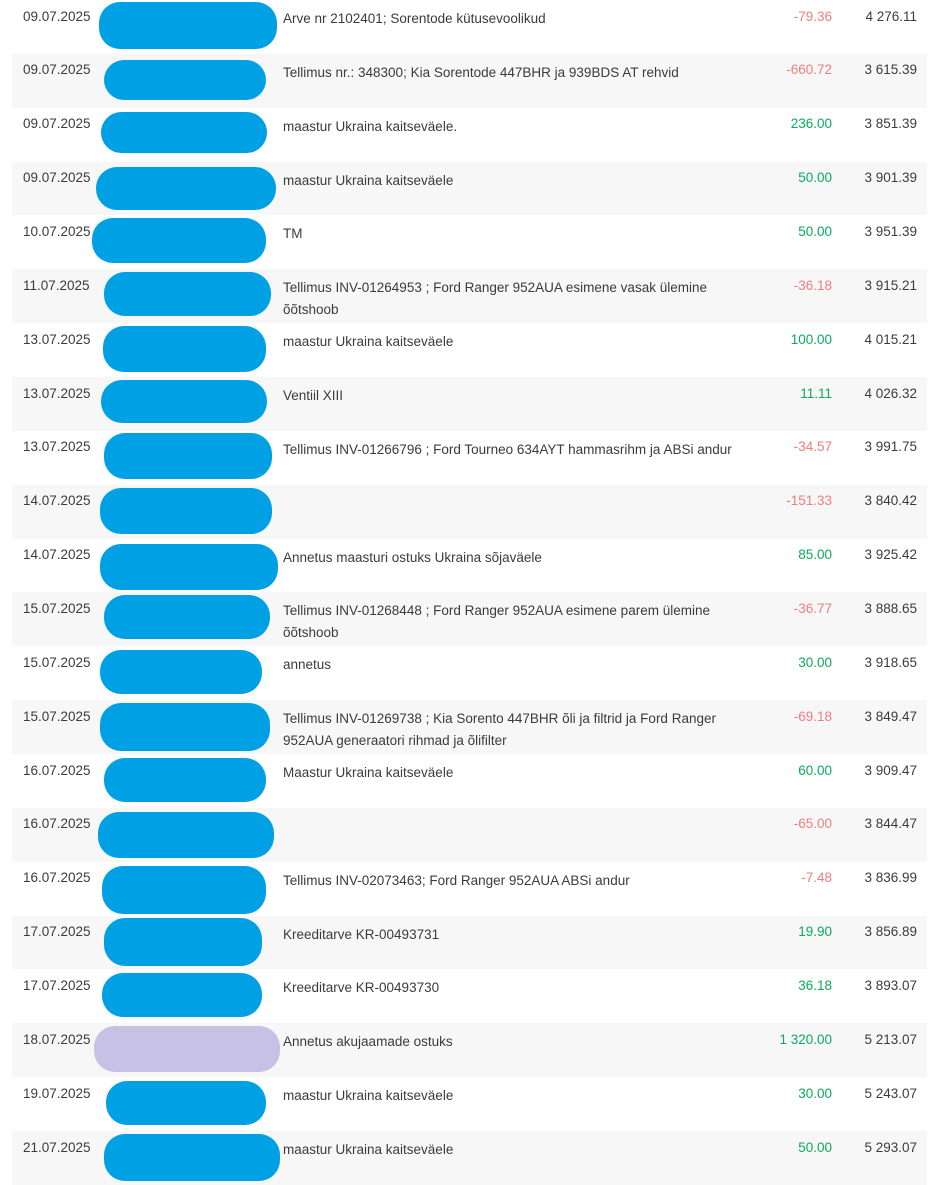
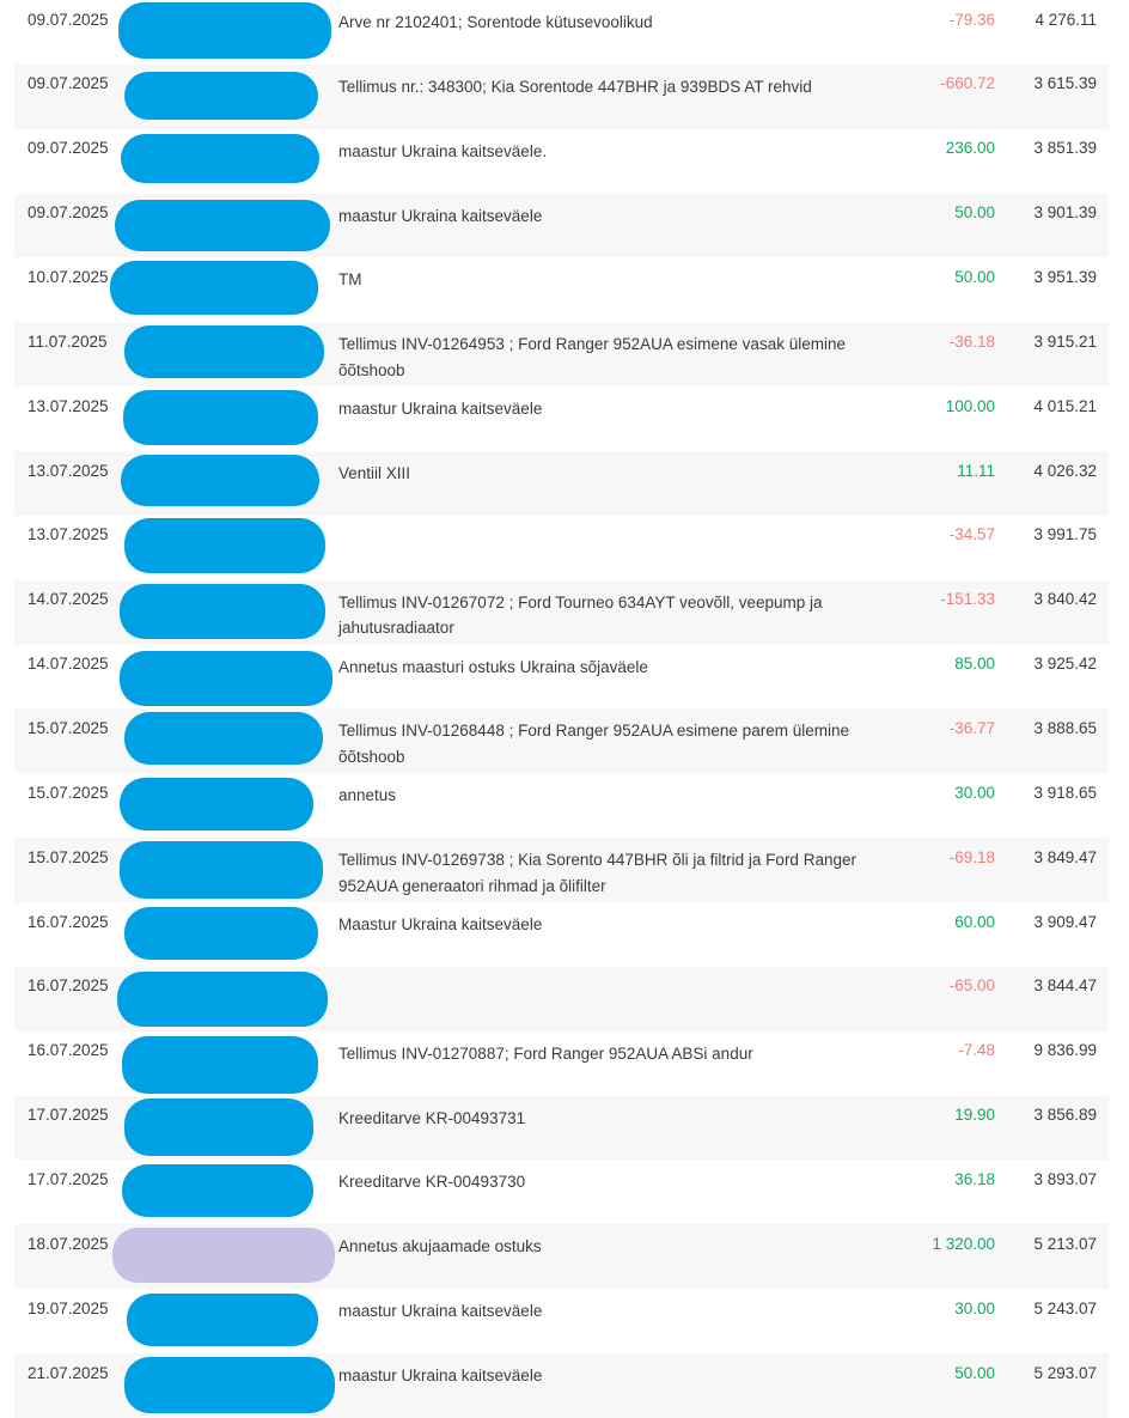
  09.07.2025
  Arve nr 2102401; Sorentode kütusevoolikud
  -79.36
  4 276.11
  09.07.2025
  Tellimus nr.: 348300; Kia Sorentode 447BHR ja 939BDS AT rehvid
  -660.72
  3 615.39
  09.07.2025
  maastur Ukraina kaitseväele.
  236.00
  3 851.39
  09.07.2025
  maastur Ukraina kaitseväele
  50.00
  3 901.39
  10.07.2025
  TM
  50.00
  3 951.39
  11.07.2025
  Tellimus INV-01264953 ; Ford Ranger 952AUA esimene vasak ülemine õõtshoob
  -36.18
  3 915.21
  13.07.2025
  maastur Ukraina kaitseväele
  100.00
  4 015.21
  13.07.2025
  Ventiil XIII
  11.11
  4 026.32
  13.07.2025
- Tellimus INV-01266796 ; Ford Tourneo 634AYT hammasrihm ja ABSi andur
  -34.57
  3 991.75
  14.07.2025
+ Tellimus INV-01267072 ; Ford Tourneo 634AYT veovõll, veepump ja jahutusradiaator
  -151.33
  3 840.42
  14.07.2025
  Annetus maasturi ostuks Ukraina sõjaväele
  85.00
  3 925.42
  15.07.2025
  Tellimus INV-01268448 ; Ford Ranger 952AUA esimene parem ülemine õõtshoob
  -36.77
  3 888.65
  15.07.2025
  annetus
  30.00
  3 918.65
  15.07.2025
  Tellimus INV-01269738 ; Kia Sorento 447BHR õli ja filtrid ja Ford Ranger 952AUA generaatori rihmad ja õlifilter
  -69.18
  3 849.47
  16.07.2025
  Maastur Ukraina kaitseväele
  60.00
  3 909.47
  16.07.2025
  -65.00
  3 844.47
  16.07.2025
- Tellimus INV-02073463; Ford Ranger 952AUA ABSi andur
+ Tellimus INV-01270887; Ford Ranger 952AUA ABSi andur
  -7.48
- 3 836.99
+ 9 836.99
  17.07.2025
  Kreeditarve KR-00493731
  19.90
  3 856.89
  17.07.2025
  Kreeditarve KR-00493730
  36.18
  3 893.07
  18.07.2025
  Annetus akujaamade ostuks
  1 320.00
  5 213.07
  19.07.2025
  maastur Ukraina kaitseväele
  30.00
  5 243.07
  21.07.2025
  maastur Ukraina kaitseväele
  50.00
  5 293.07
